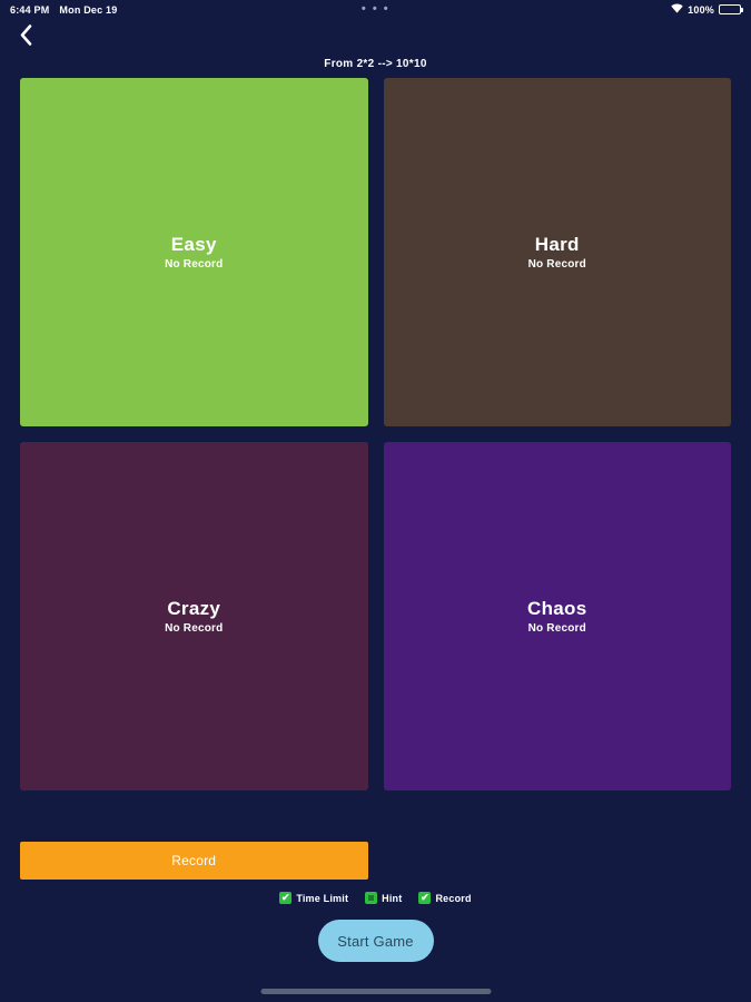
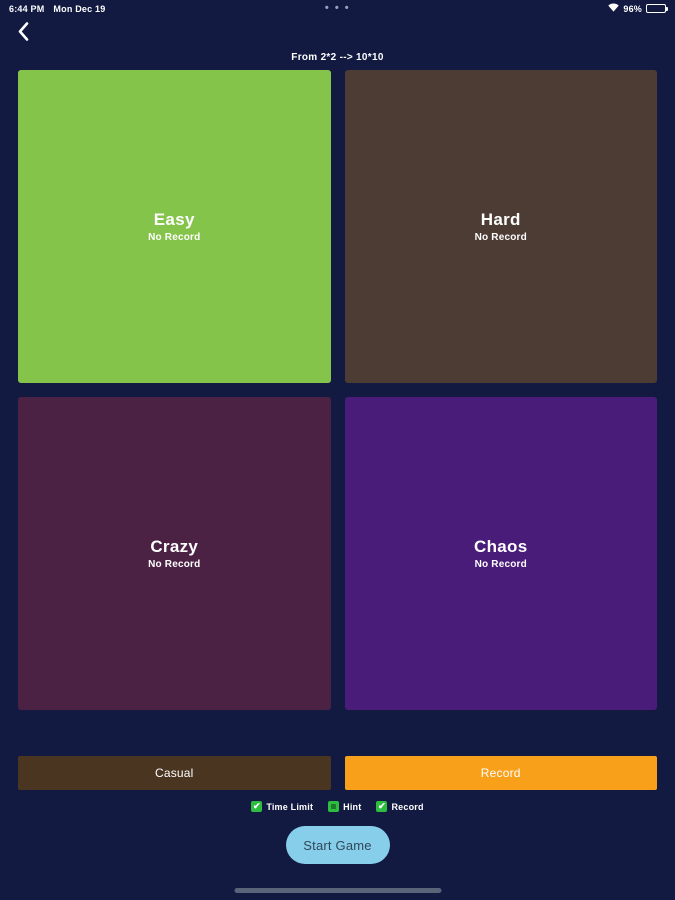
  6:44 PM
  Mon Dec 19
  • • •
- 100%
+ 96%
  From 2*2 --> 10*10
  Easy
  No Record
  Hard
  No Record
  Crazy
  No Record
  Chaos
  No Record
+ Casual
  Record
  ✔
  Time Limit
  Hint
  ✔
  Record
  Start Game
